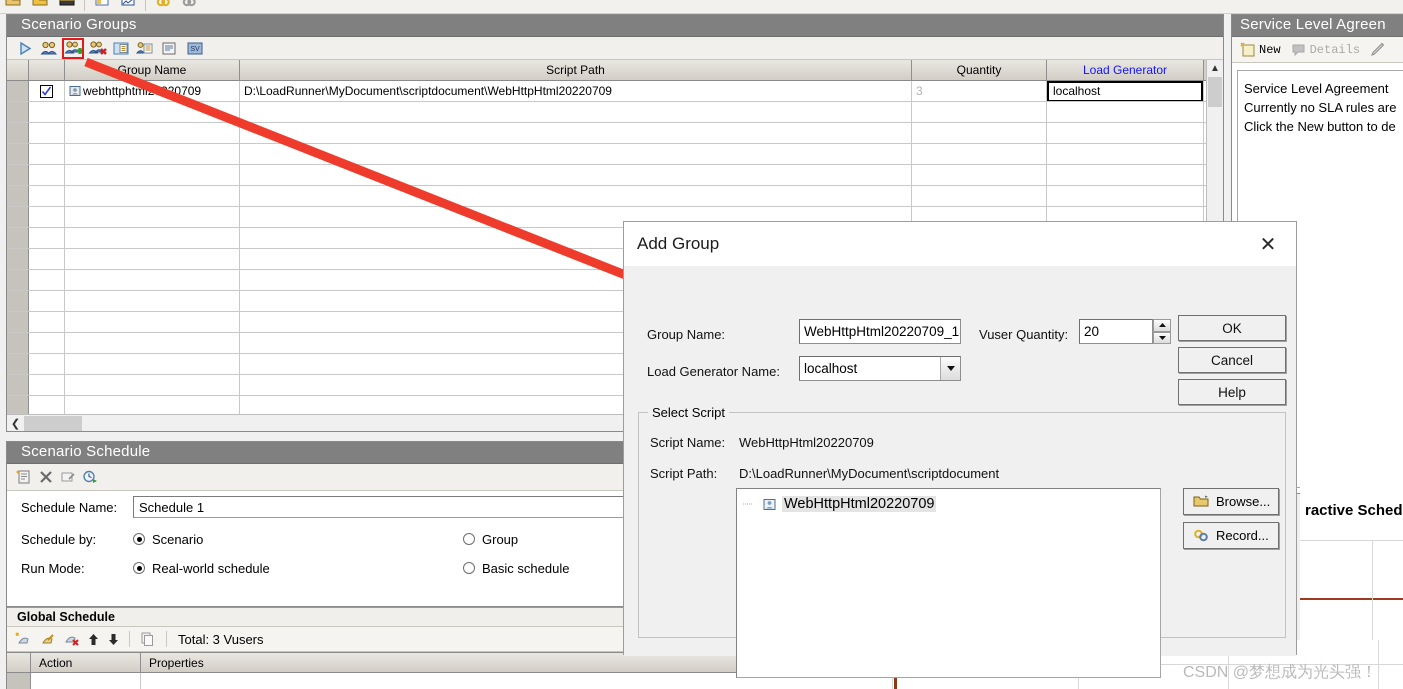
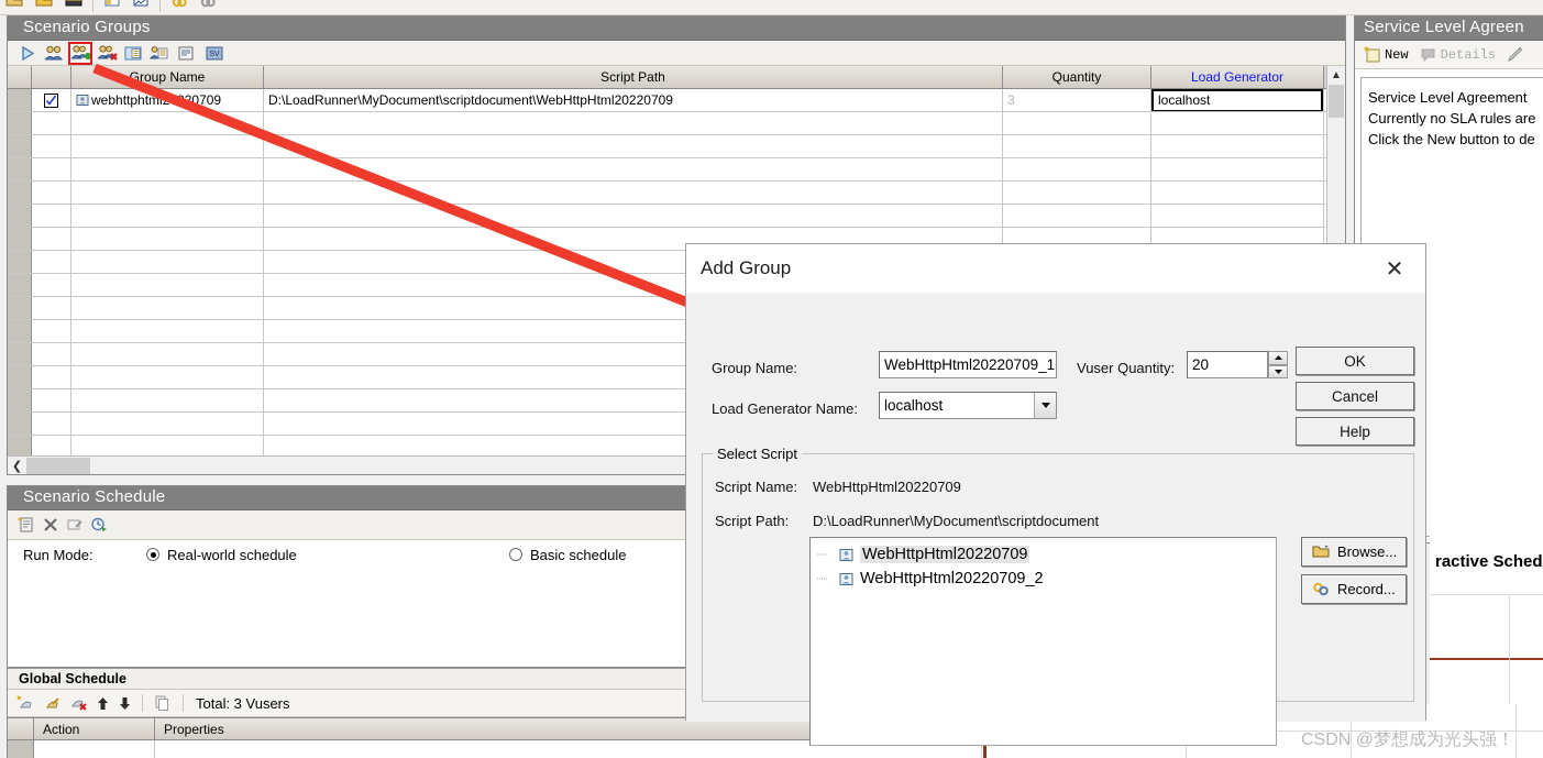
  Scenario Groups
  Group Name
  Script Path
  Quantity
  Load Generator
  webhttphtml0709
  D:\LoadRunner\MyDocument\scriptdocument\WebHttpHtml20220709
  3
  localhost
  ▲
  ❮
  Scenario Schedule
- Schedule Name:
- Schedule 1
- Schedule by:
- Scenario
- Group
  Run Mode:
  Real-world schedule
  Basic schedule
  Global Schedule
  Total: 3 Vusers
  Action
  Properties
  Service Level Agreen
  New
  Details
  Service Level Agreement
  Currently no SLA rules are
  Click the New button to de
  ractive Sched
  CSDN @梦想成为光头强！
  Add Group
  ✕
  Group Name:
  WebHttpHtml20220709_1
  Vuser Quantity:
  20
  Load Generator Name:
  localhost
  OK
  Cancel
  Help
  Select Script
  Script Name:
  WebHttpHtml20220709
  Script Path:
  D:\LoadRunner\MyDocument\scriptdocument
  WebHttpHtml20220709
+ WebHttpHtml20220709_2
  Browse...
  Record...
